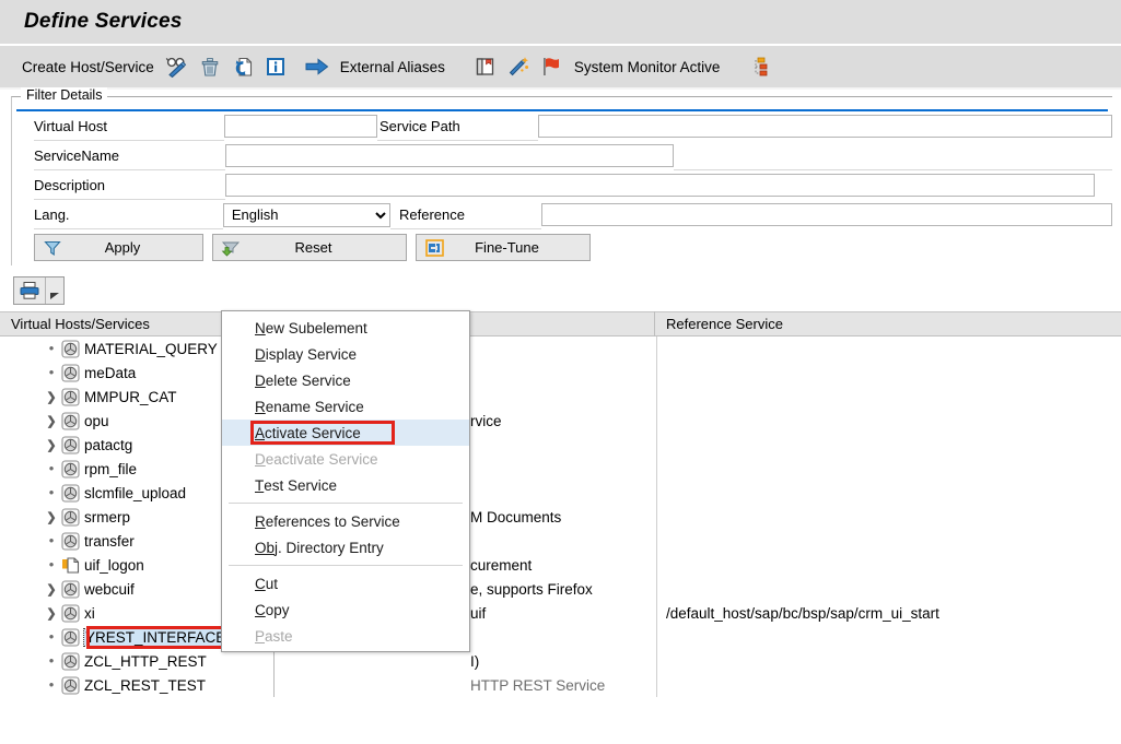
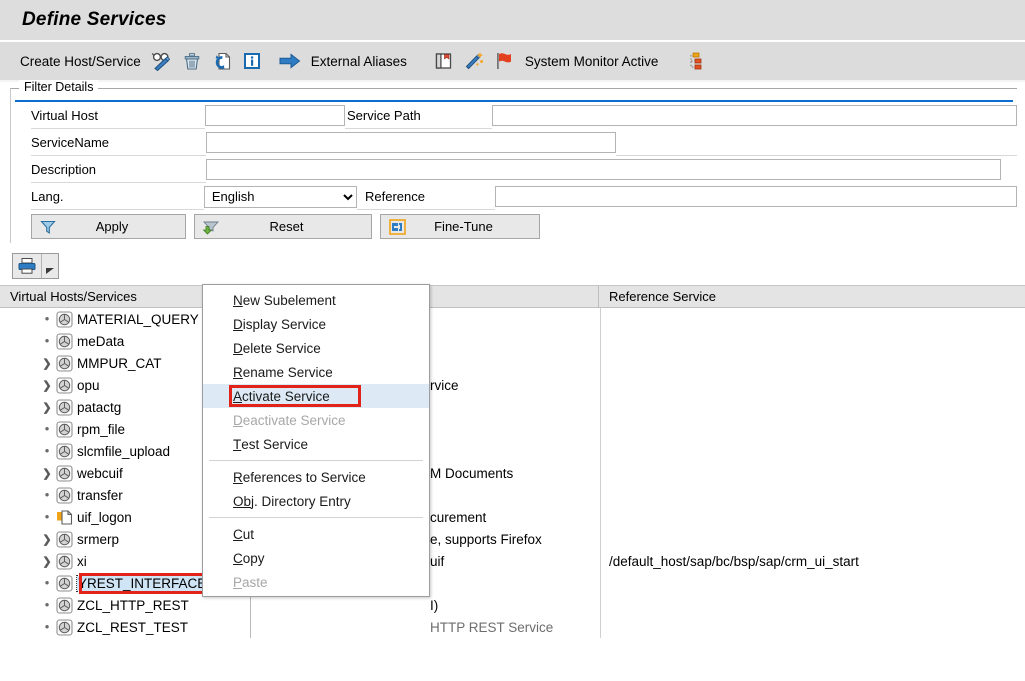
  Define Services
  Create Host/Service
  External Aliases
  System Monitor Active
  Filter Details
  Virtual Host
  Service Path
  ServiceName
  Description
  Lang.
  English
  Reference
  Apply
  Reset
  Fine-Tune
  Virtual Hosts/Services
  Reference Service
  •
  MATERIAL_QUERY
  •
  meData
  ❯
  MMPUR_CAT
  ❯
  opu
  rvice
  ❯
  patactg
  •
  rpm_file
  •
  slcmfile_upload
  ❯
- srmerp
+ webcuif
  M Documents
  •
  transfer
  •
  uif_logon
  curement
  ❯
- webcuif
+ srmerp
  e, supports Firefox
  ❯
  xi
  uif
  /default_host/sap/bc/bsp/sap/crm_ui_start
  •
  YREST_INTERFAC
  •
  ZCL_HTTP_REST
  I)
  •
  ZCL_REST_TEST
  HTTP REST Service
  N
  ew Subelement
  D
  isplay Service
  D
  elete Service
  R
  ename Service
  A
  ctivate Service
  D
  eactivate Service
  T
  est Service
  R
  eferences to Service
  Ob
  j. Directory Entry
  C
  ut
  C
  opy
  P
  aste
